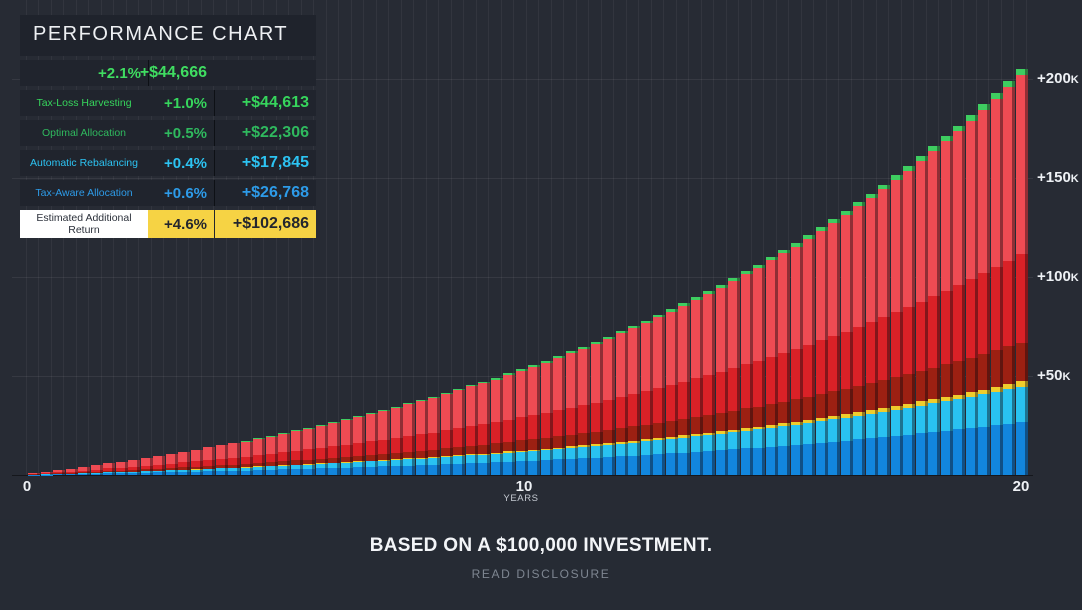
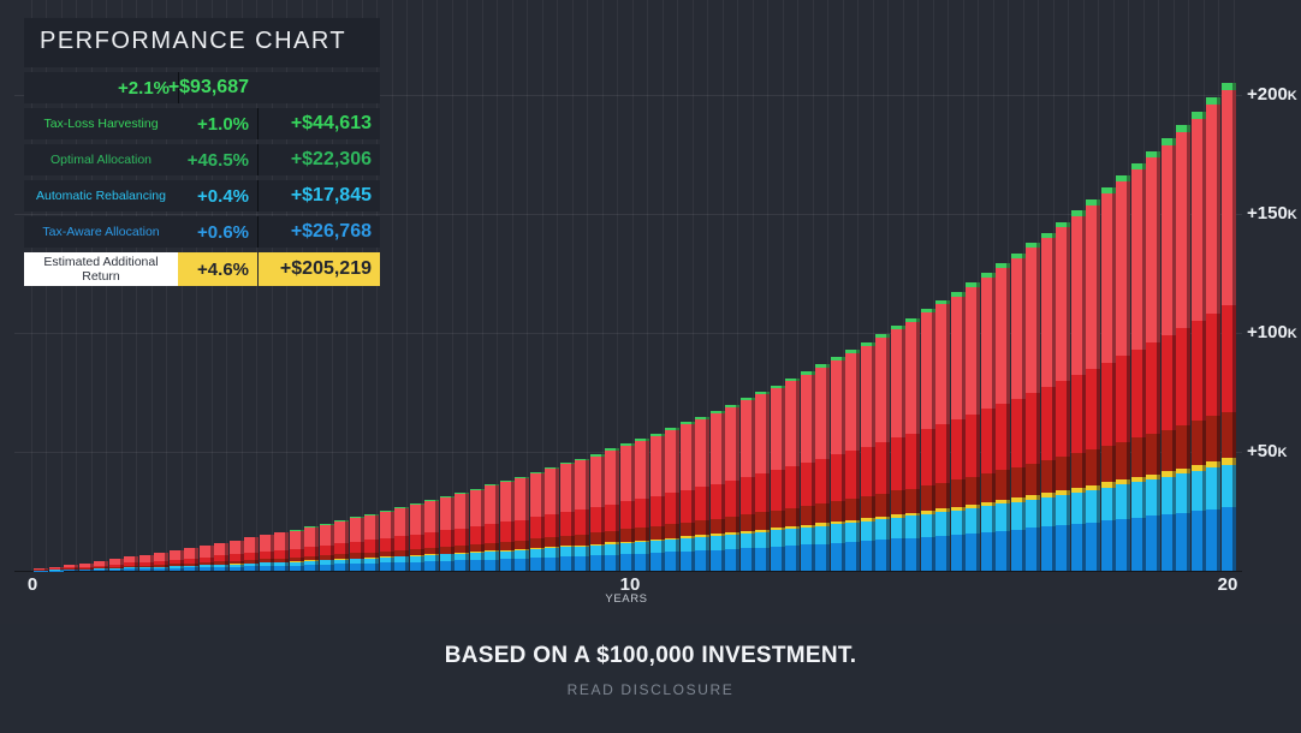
  +50K
  +100K
  +150K
  +200K
  0
  10
  20
  YEARS
  PERFORMANCE CHART
  +2.1%
- +$44,666
+ +$93,687
  Tax-Loss Harvesting
  +1.0%
  +$44,613
  Optimal Allocation
- +0.5%
+ +46.5%
  +$22,306
  Automatic Rebalancing
  +0.4%
  +$17,845
  Tax-Aware Allocation
  +0.6%
  +$26,768
  Estimated Additional Return
  +4.6%
- +$102,686
+ +$205,219
  BASED ON A $100,000 INVESTMENT.
  READ DISCLOSURE
